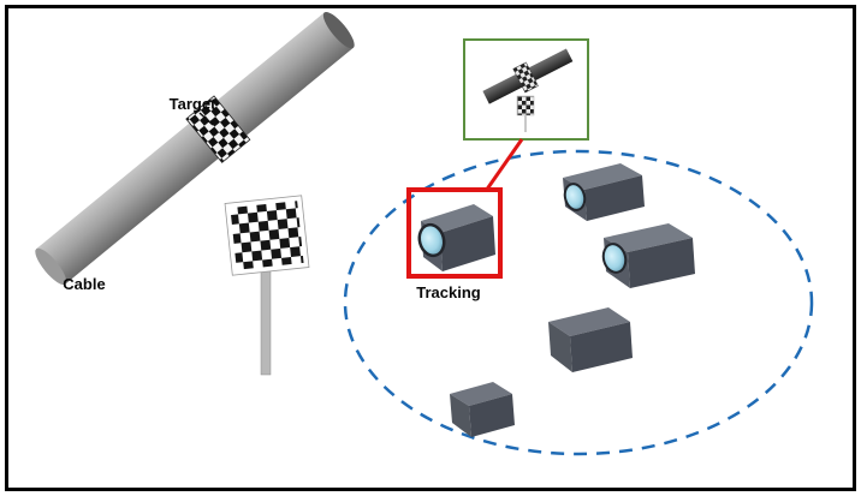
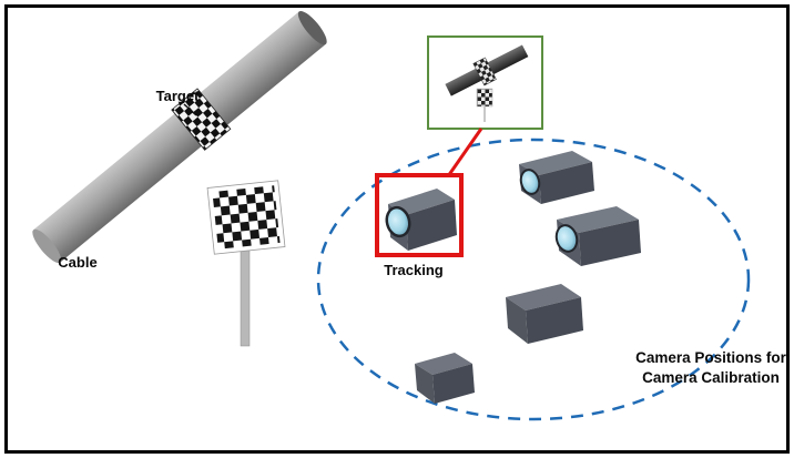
  Target
  Cable
  Tracking
+ Camera Positions for
+ Camera Calibration
